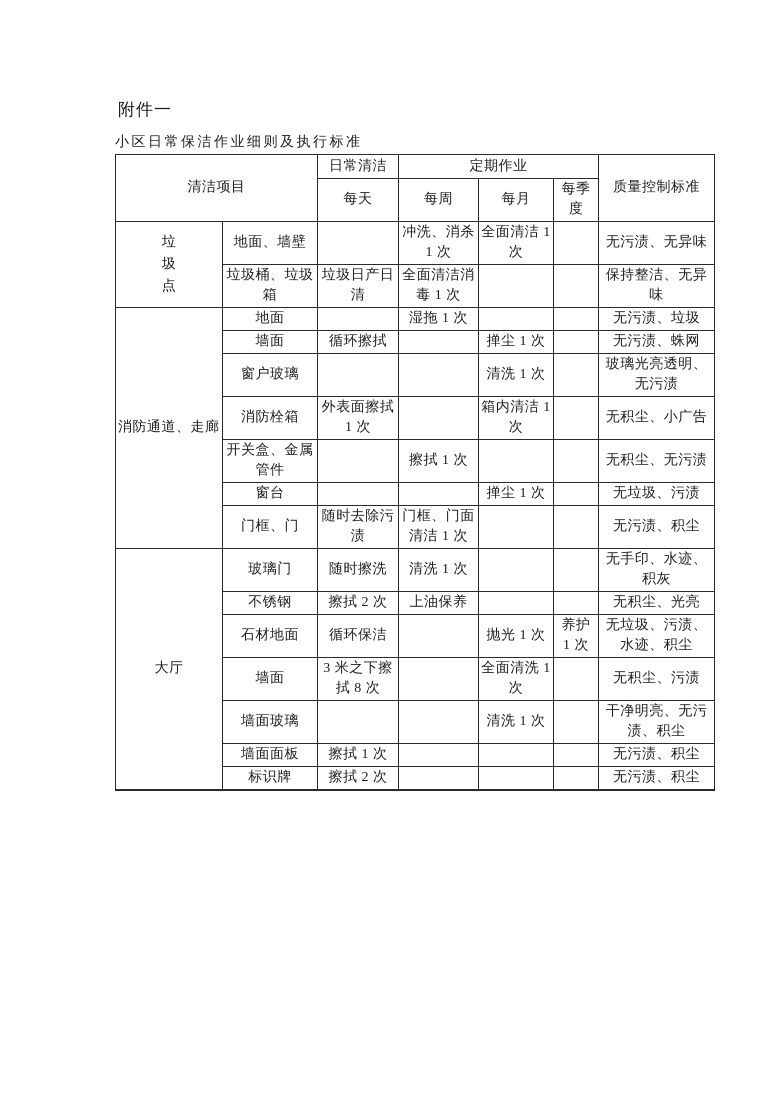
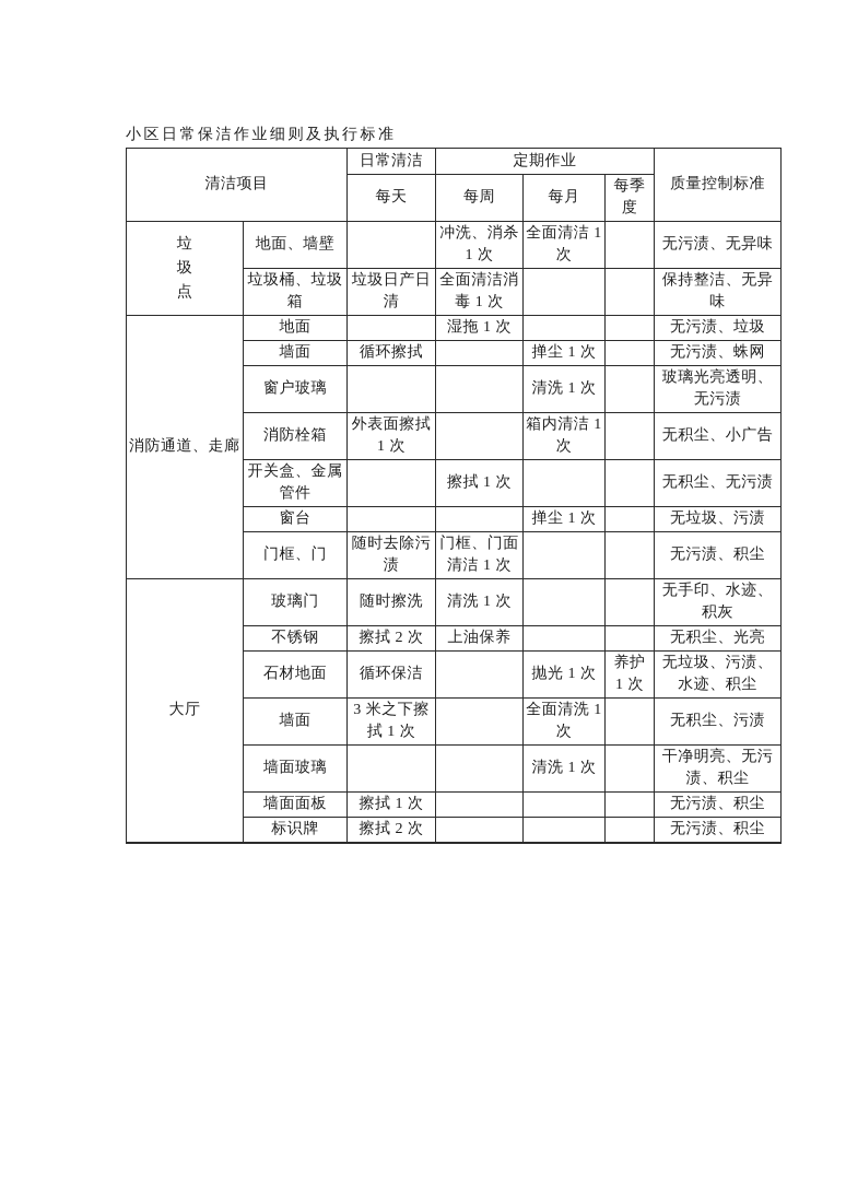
- 附件一
  小区日常保洁作业细则及执行标准
  清洁项目	日常清洁	定期作业	质量控制标准
  每天	每周	每月	每季度
  垃圾点	地面、墙壁		冲洗、消杀 1 次	全面清洁 1 次		无污渍、无异味
  垃圾桶、垃圾箱	垃圾日产日清	全面清洁消毒 1 次			保持整洁、无异味
  消防通道、走廊	地面		湿拖 1 次			无污渍、垃圾
  墙面	循环擦拭		掸尘 1 次		无污渍、蛛网
  窗户玻璃			清洗 1 次		玻璃光亮透明、无污渍
  消防栓箱	外表面擦拭 1 次		箱内清洁 1 次		无积尘、小广告
  开关盒、金属管件		擦拭 1 次			无积尘、无污渍
  窗台			掸尘 1 次		无垃圾、污渍
  门框、门	随时去除污渍	门框、门面清洁 1 次			无污渍、积尘
  大厅	玻璃门	随时擦洗	清洗 1 次			无手印、水迹、积灰
  不锈钢	擦拭 2 次	上油保养			无积尘、光亮
  石材地面	循环保洁		抛光 1 次	养护 1 次	无垃圾、污渍、水迹、积尘
- 墙面	3 米之下擦拭 8 次		全面清洗 1 次		无积尘、污渍
+ 墙面	3 米之下擦拭 1 次		全面清洗 1 次		无积尘、污渍
  墙面玻璃			清洗 1 次		干净明亮、无污渍、积尘
  墙面面板	擦拭 1 次				无污渍、积尘
  标识牌	擦拭 2 次				无污渍、积尘
